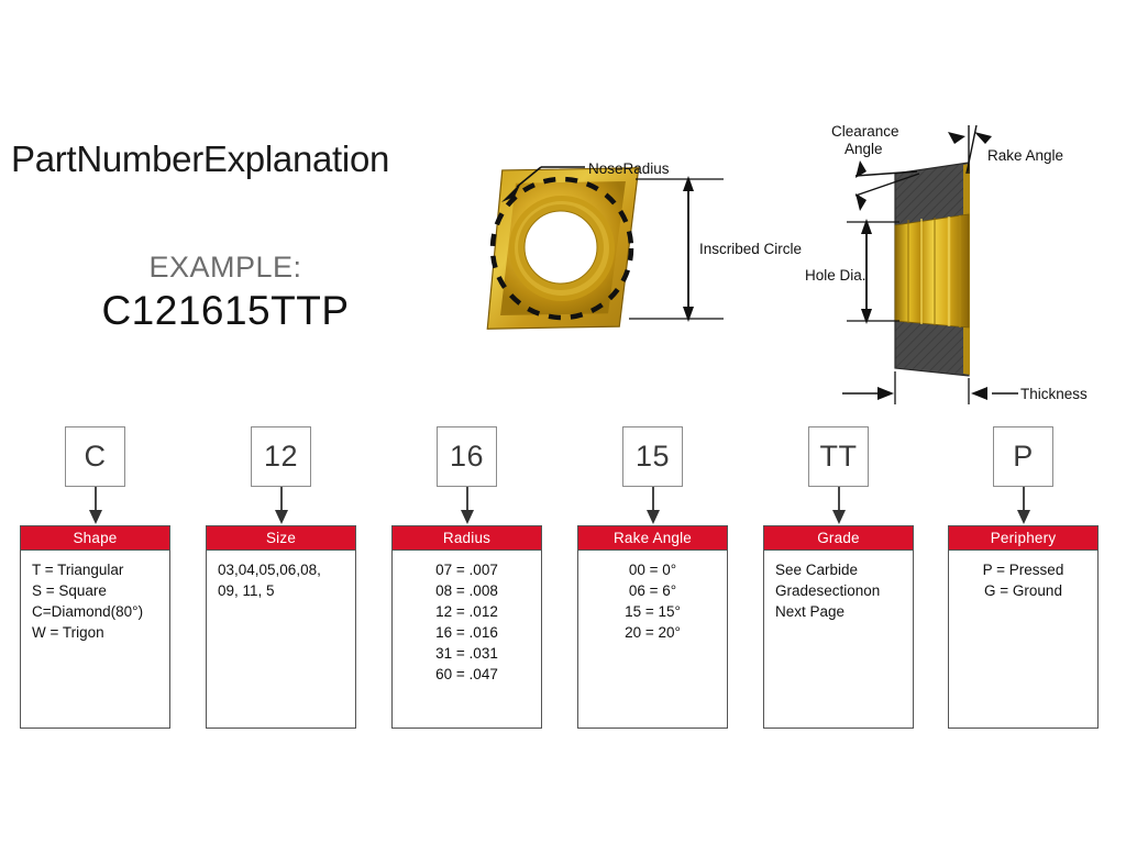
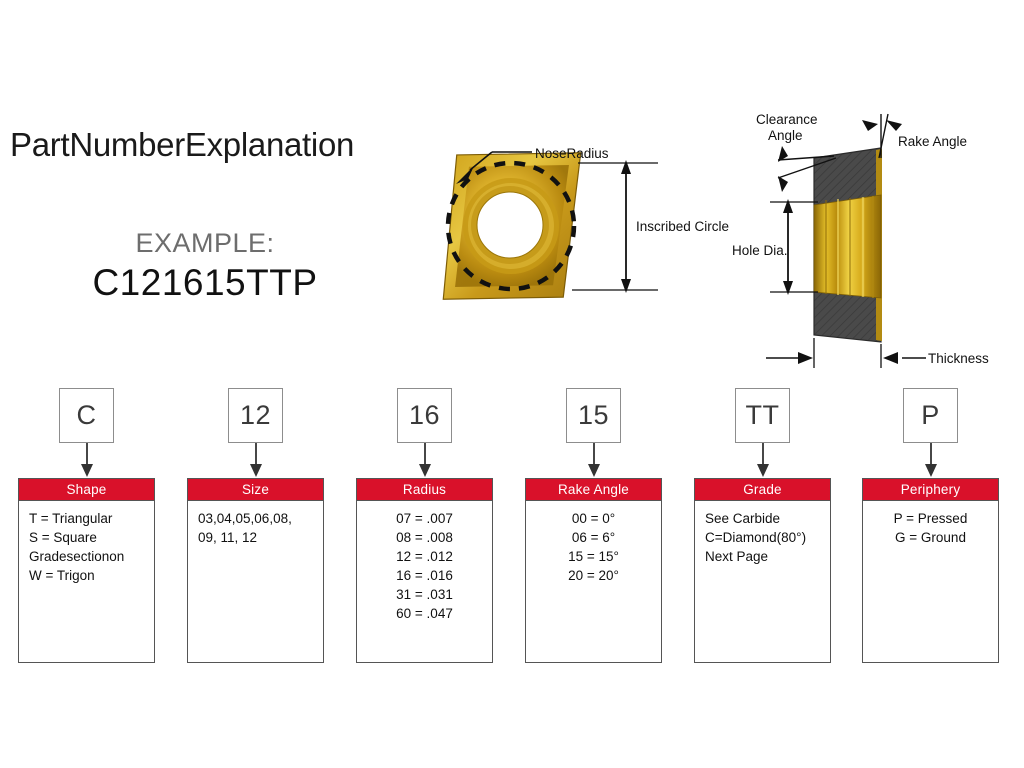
  PartNumberExplanation
  EXAMPLE:
  C121615TTP
  NoseRadius
  Inscribed Circle
  Clearance
  Angle
  Rake Angle
  Hole Dia.
  Thickness
  C
  Shape
  T = Triangular
  S = Square
- C=Diamond(80°)
+ Gradesectionon
  W = Trigon
  12
  Size
  03,04,05,06,08,
- 09, 11, 5
+ 09, 11, 12
  16
  Radius
  07 = .007
  08 = .008
  12 = .012
  16 = .016
  31 = .031
  60 = .047
  15
  Rake Angle
  00 = 0°
  06 = 6°
  15 = 15°
  20 = 20°
  TT
  Grade
  See Carbide
- Gradesectionon
+ C=Diamond(80°)
  Next Page
  P
  Periphery
  P = Pressed
  G = Ground
